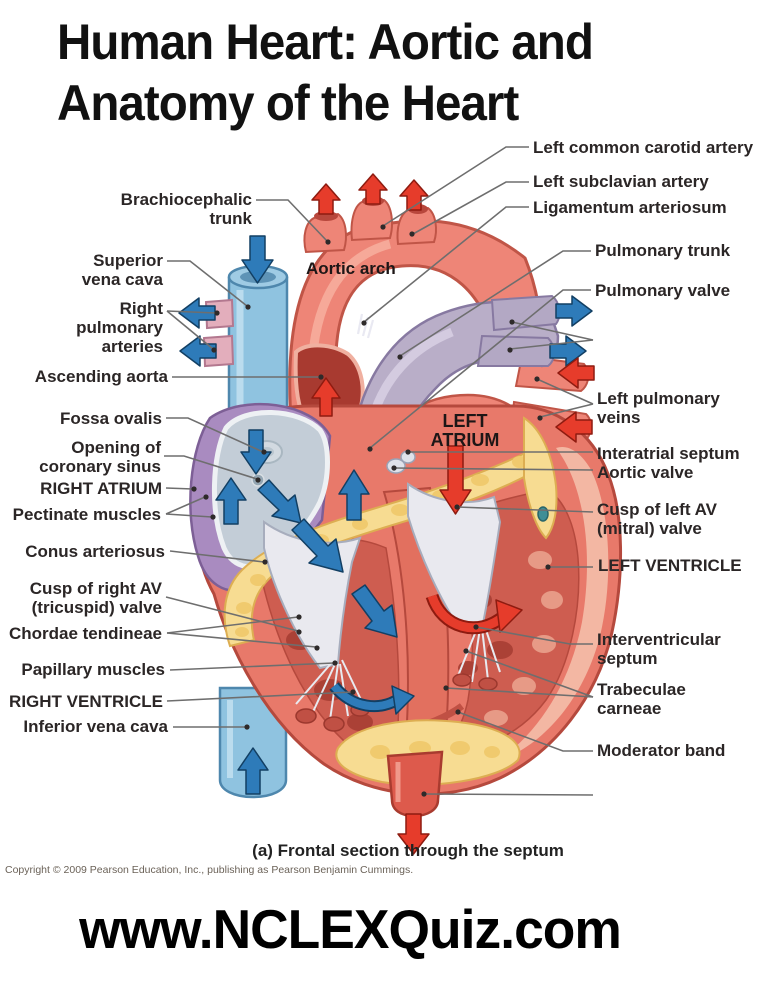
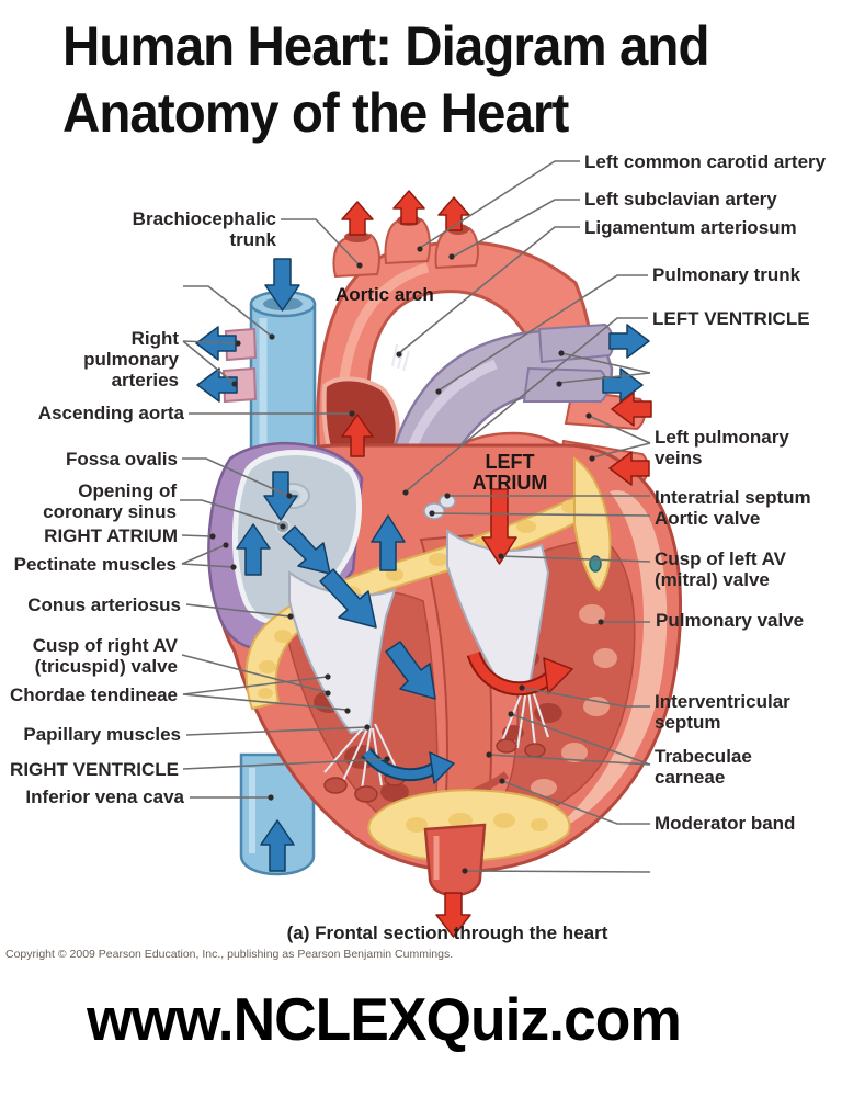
- Human Heart: Aortic and Anatomy of the Heart
+ Human Heart: Diagram and Anatomy of the Heart
  Brachiocephalic trunk
- Superior vena cava
  Right pulmonary arteries
  Ascending aorta
  Fossa ovalis
  Opening of coronary sinus
  RIGHT ATRIUM
  Pectinate muscles
  Conus arteriosus
  Cusp of right AV (tricuspid) valve
  Chordae tendineae
  Papillary muscles
  RIGHT VENTRICLE
  Inferior vena cava
  Left common carotid artery
  Left subclavian artery
  Ligamentum arteriosum
  Pulmonary trunk
- Pulmonary valve
+ LEFT VENTRICLE
  Left pulmonary veins
  Interatrial septum
  Aortic valve
  Cusp of left AV (mitral) valve
- LEFT VENTRICLE
+ Pulmonary valve
  Interventricular septum
  Trabeculae carneae
  Moderator band
  Aortic arch
  LEFT ATRIUM
- (a) Frontal section through the septum
+ (a) Frontal section through the heart
  Copyright © 2009 Pearson Education, Inc., publishing as Pearson Benjamin Cummings.
  www.NCLEXQuiz.com
